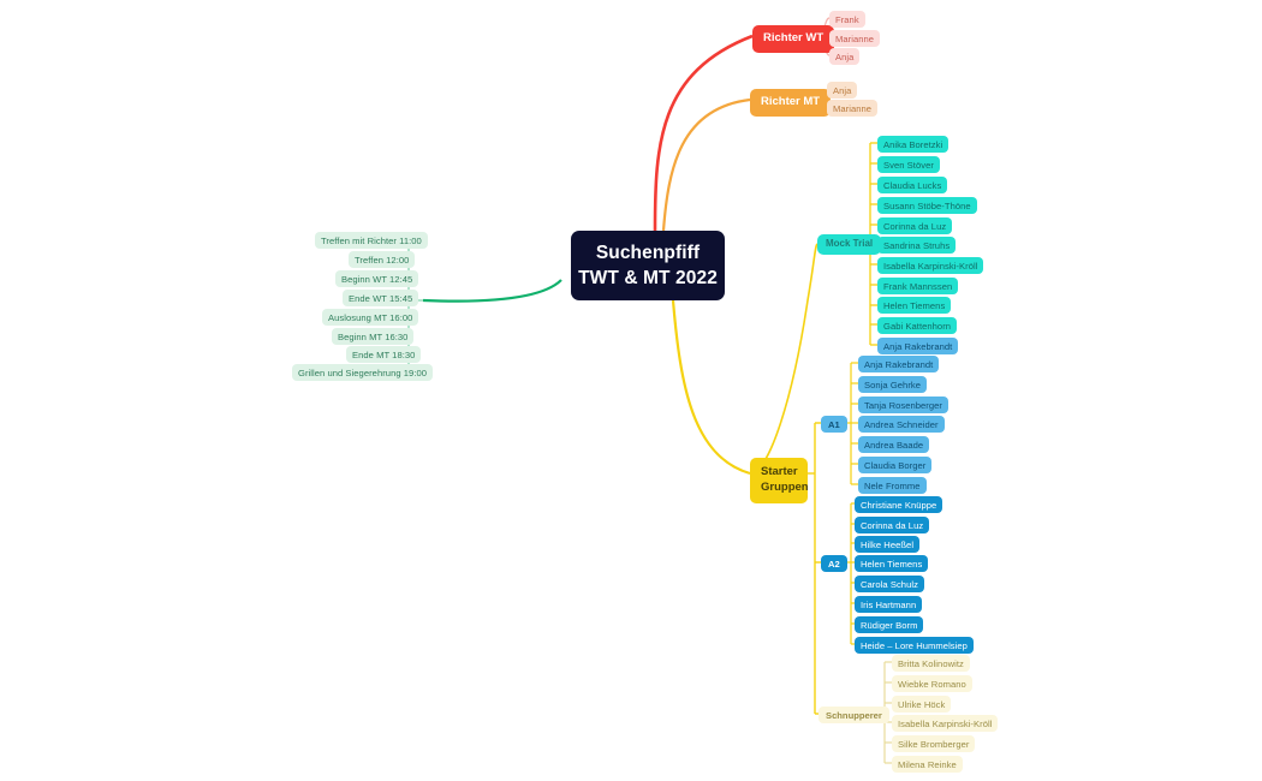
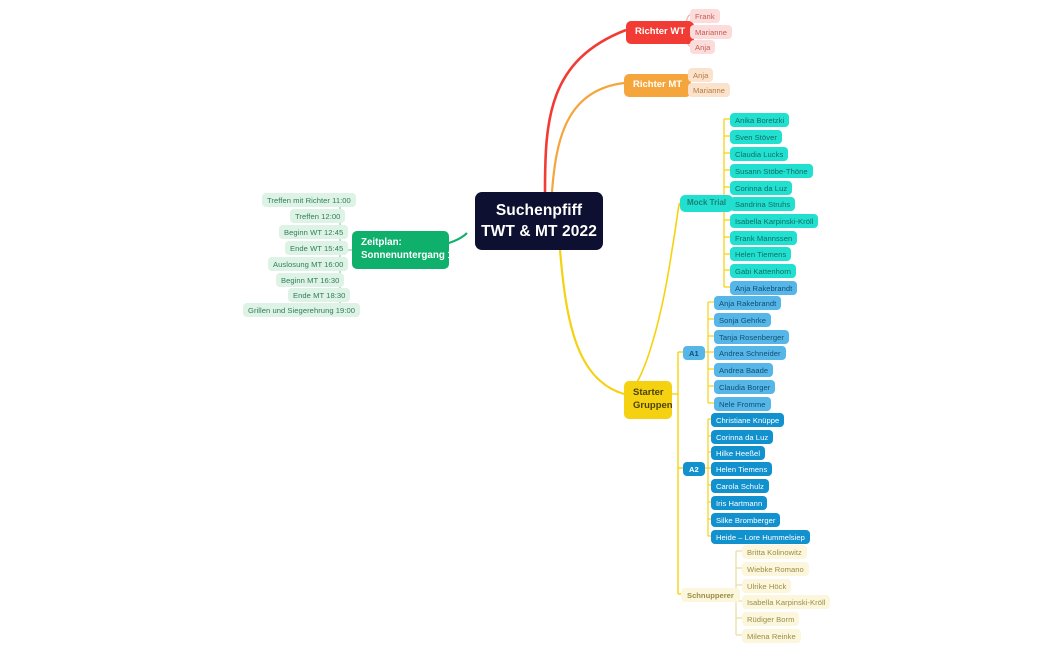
  Suchenpfiff
  TWT & MT 2022
  Richter WT
  Frank
  Marianne
  Anja
  Richter MT
  Anja
  Marianne
+ Zeitplan:
+ Sonnenuntergang 19:17
  Treffen mit Richter 11:00
  Treffen 12:00
  Beginn WT 12:45
  Ende WT 15:45
  Auslosung MT 16:00
  Beginn MT 16:30
  Ende MT 18:30
  Grillen und Siegerehrung 19:00
  Mock Trial
  Anika Boretzki
  Sven Stöver
  Claudia Lucks
  Susann Stöbe-Thöne
  Corinna da Luz
  Sandrina Struhs
  Isabella Karpinski-Kröll
  Frank Mannssen
  Helen Tiemens
  Gabi Kattenhorn
  Anja Rakebrandt
  Starter
  Gruppen
  A1
  Anja Rakebrandt
  Sonja Gehrke
  Tanja Rosenberger
  Andrea Schneider
  Andrea Baade
  Claudia Borger
  Nele Fromme
  A2
  Christiane Knüppe
  Corinna da Luz
  Hilke Heeßel
  Helen Tiemens
  Carola Schulz
  Iris Hartmann
- Rüdiger Borm
+ Silke Bromberger
  Heide – Lore Hummelsiep
  Schnupperer
  Britta Kolinowitz
  Wiebke Romano
  Ulrike Höck
  Isabella Karpinski-Kröll
- Silke Bromberger
+ Rüdiger Borm
  Milena Reinke
